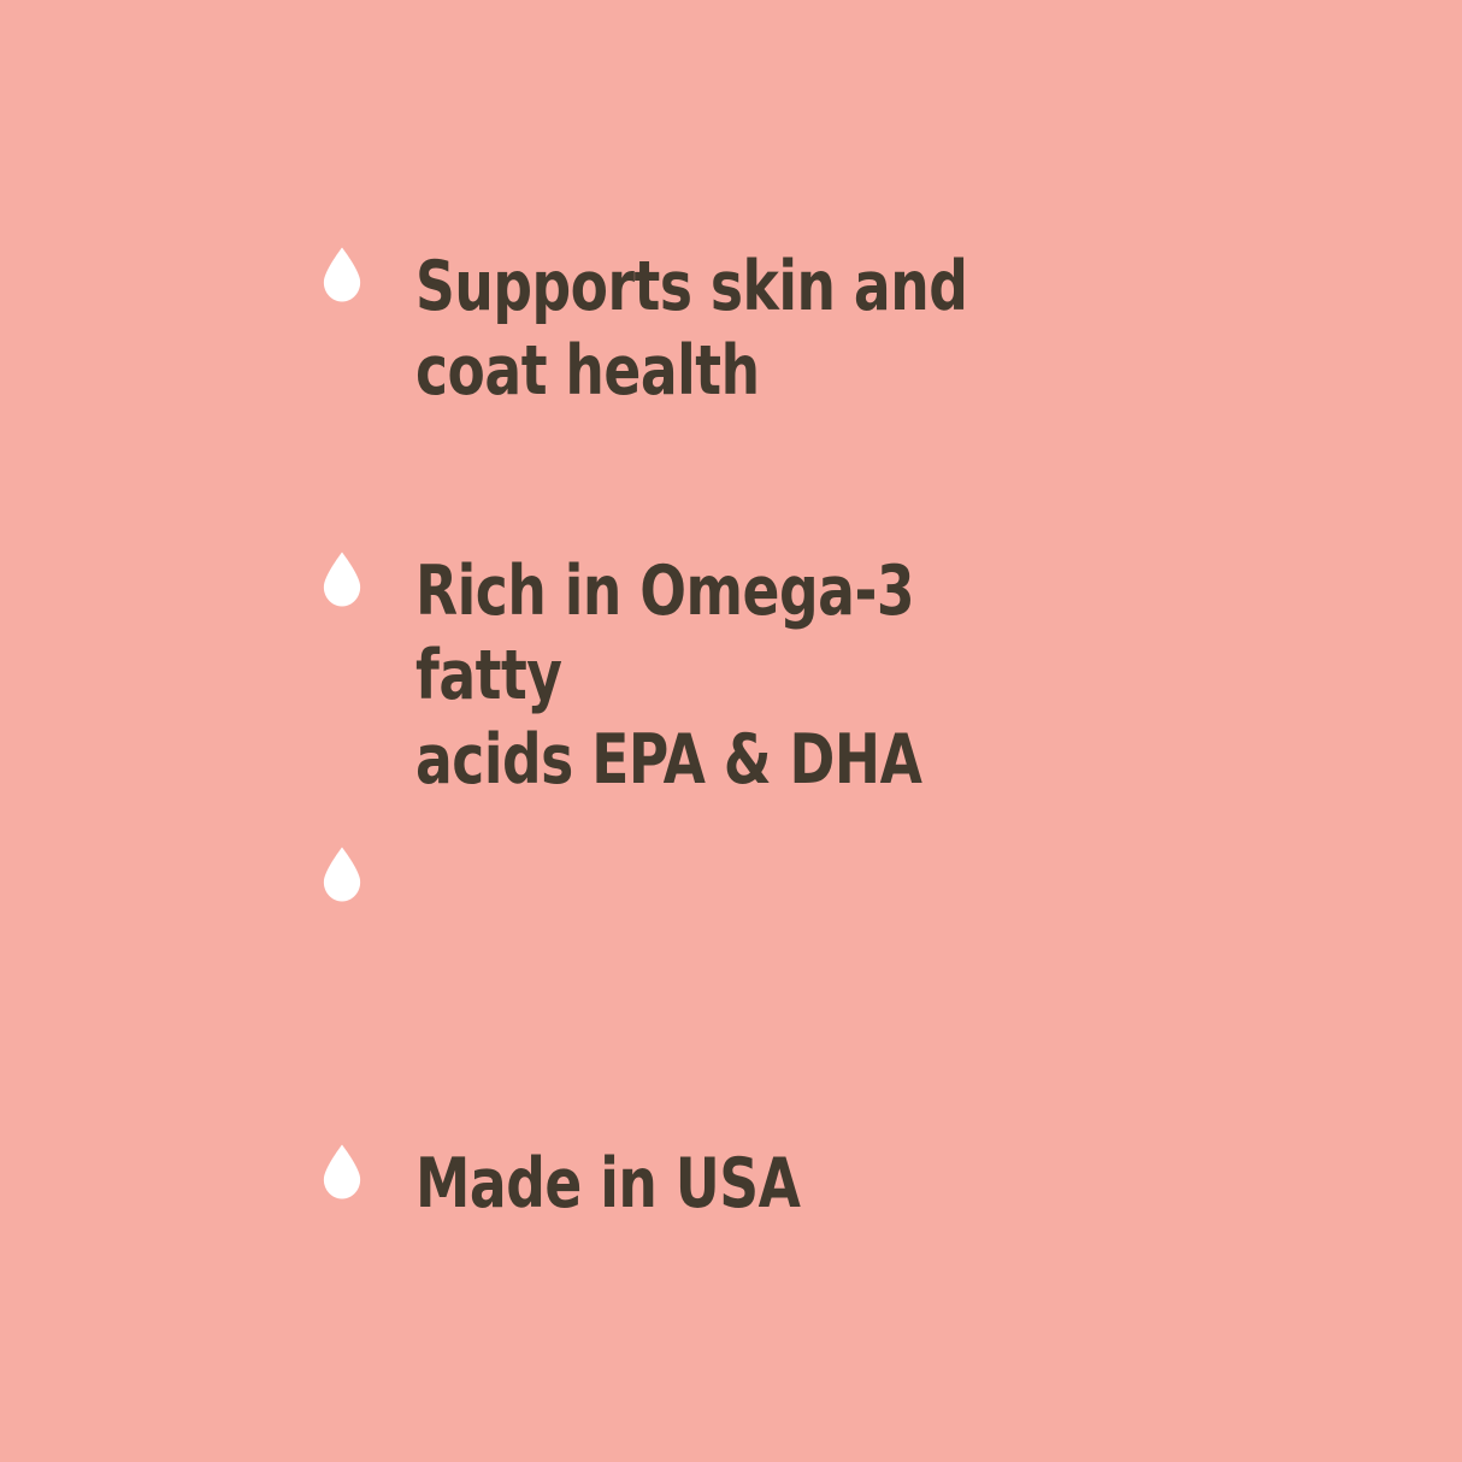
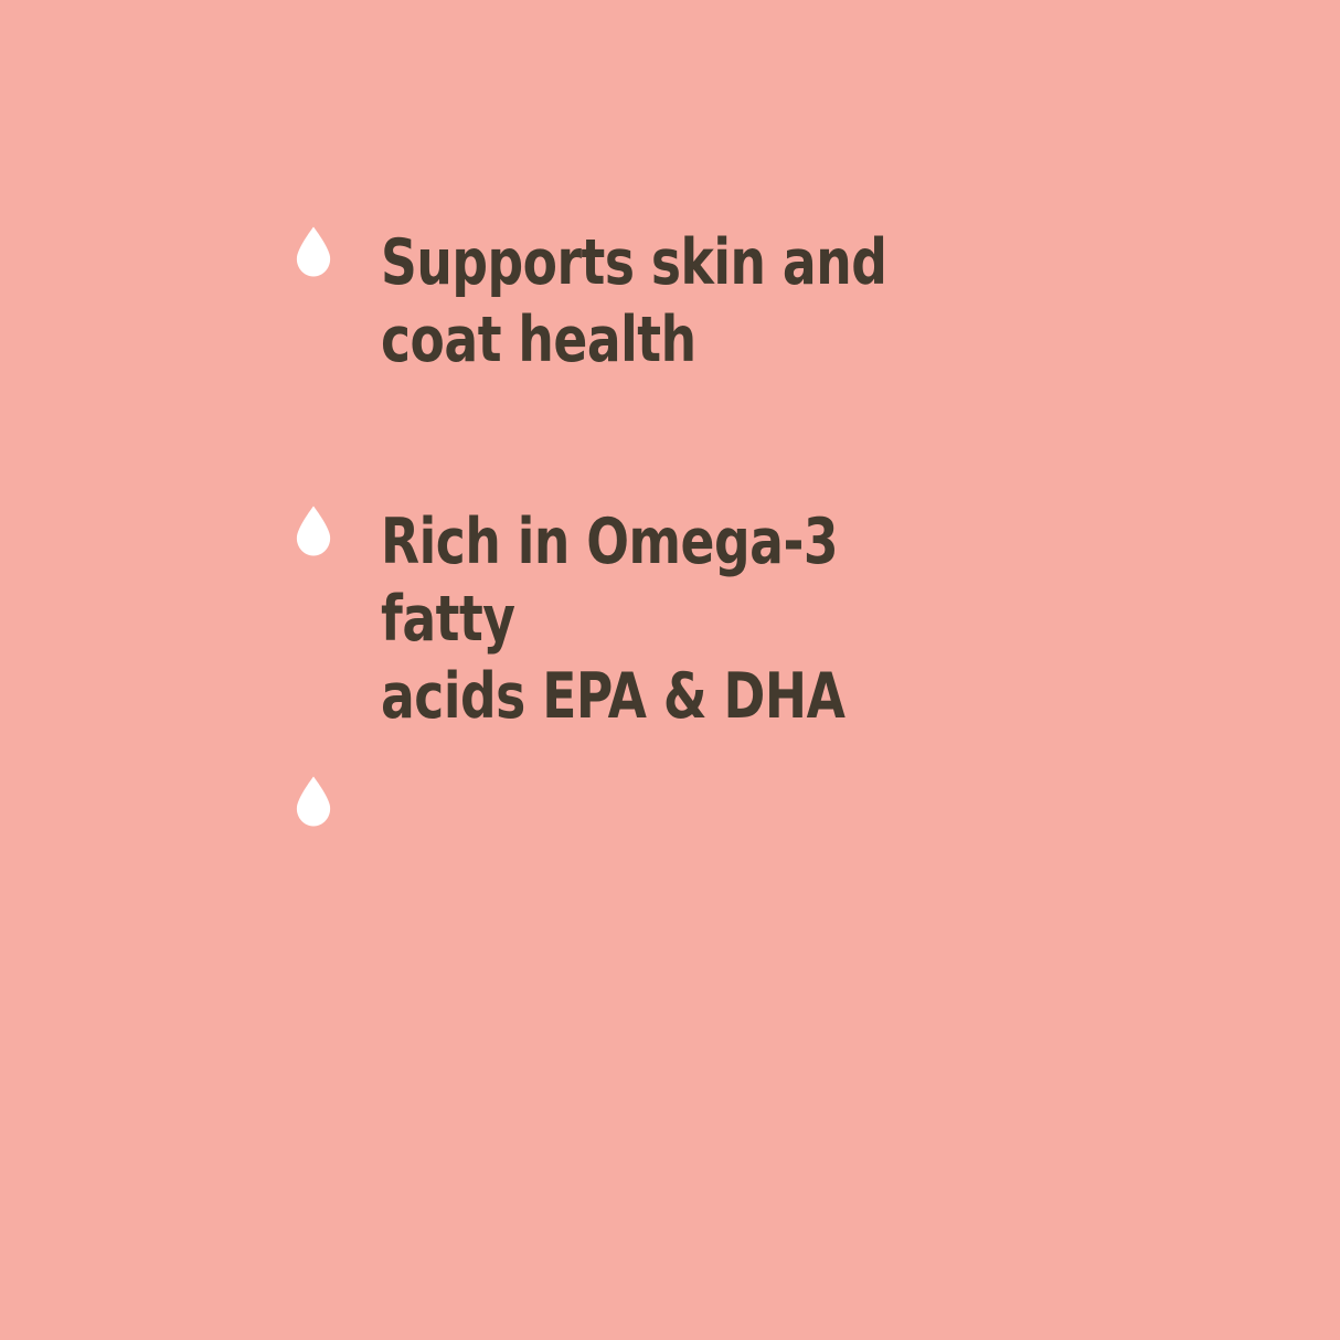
  Supports skin and
  coat health
  Rich in Omega-3 fatty
  acids EPA & DHA
- Made in USA
